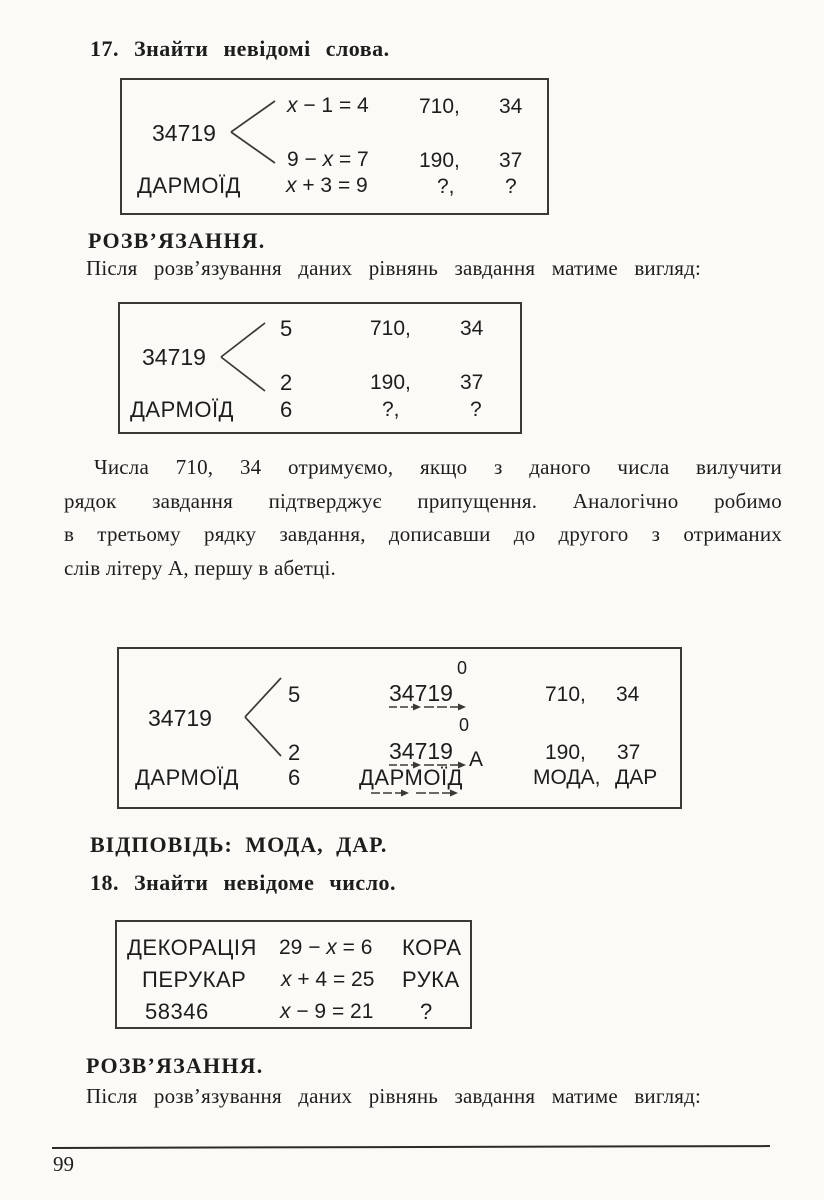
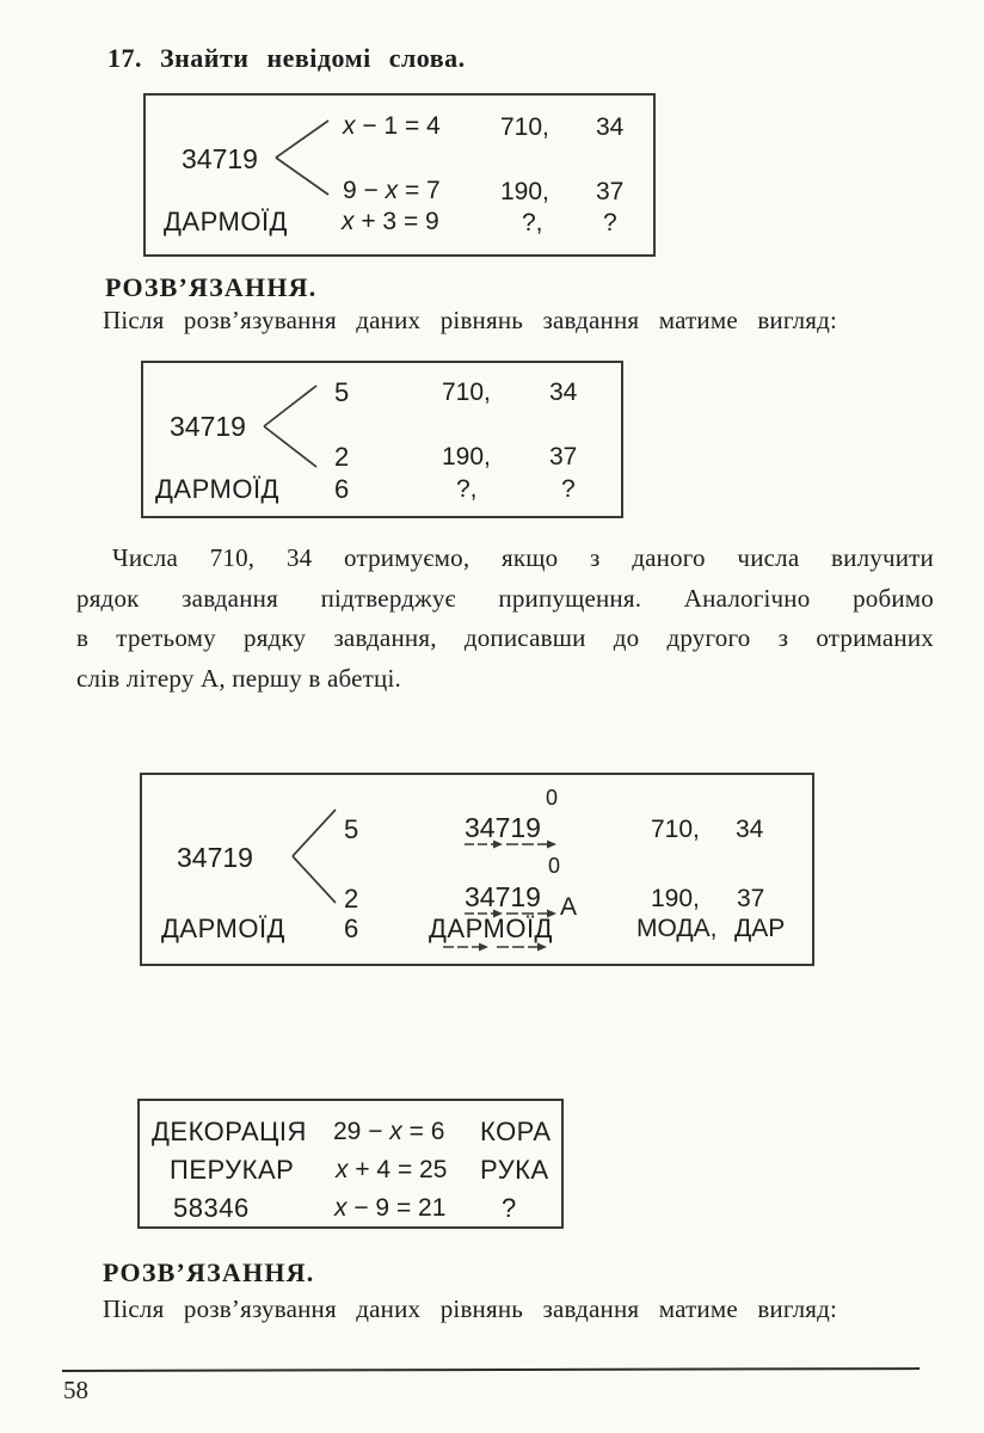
  17. Знайти невідомі слова.
  34719
  x − 1 = 4
  710,
  34
  9 − x = 7
  190,
  37
  ДАРМОЇД
  x + 3 = 9
  ?,
  ?
  РОЗВ’ЯЗАННЯ.
  Після розв’язування даних рівнянь завдання матиме вигляд:
  34719
  5
  710,
  34
  2
  190,
  37
  ДАРМОЇД
  6
  ?,
  ?
  Числа 710, 34 отримуємо, якщо з даного числа вилучити
  рядок завдання підтверджує припущення. Аналогічно робимо
  в третьому рядку завдання, дописавши до другого з отриманих
  слів літеру А, першу в абетці.
  34719
  ДАРМОЇД
  5
  34719
  0
  710,
  34
  2
  34719
  0
  А
  190,
  37
  6
  ДАРМОЇД
  МОДА,
  ДАР
- ВІДПОВІДЬ: МОДА, ДАР.
- 18. Знайти невідоме число.
  ДЕКОРАЦІЯ
  29 − x = 6
  КОРА
  ПЕРУКАР
  x + 4 = 25
  РУКА
  58346
  x − 9 = 21
  ?
  РОЗВ’ЯЗАННЯ.
  Після розв’язування даних рівнянь завдання матиме вигляд:
- 99
+ 58
